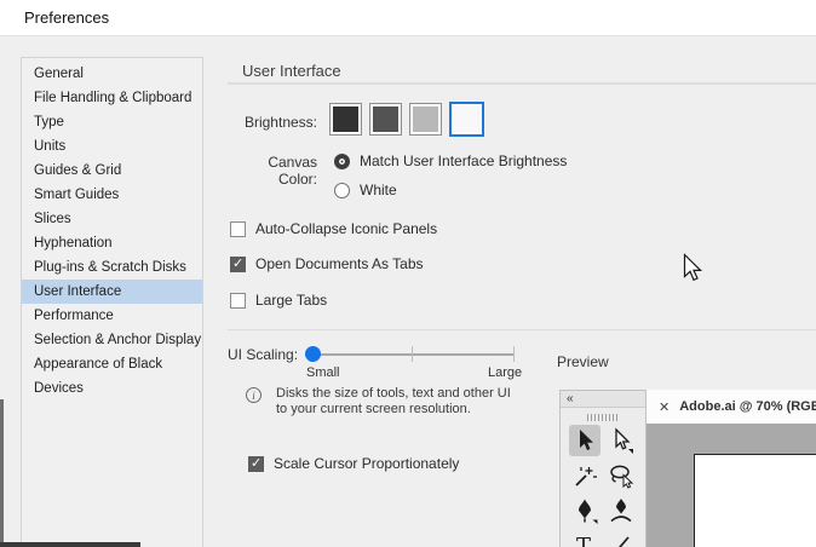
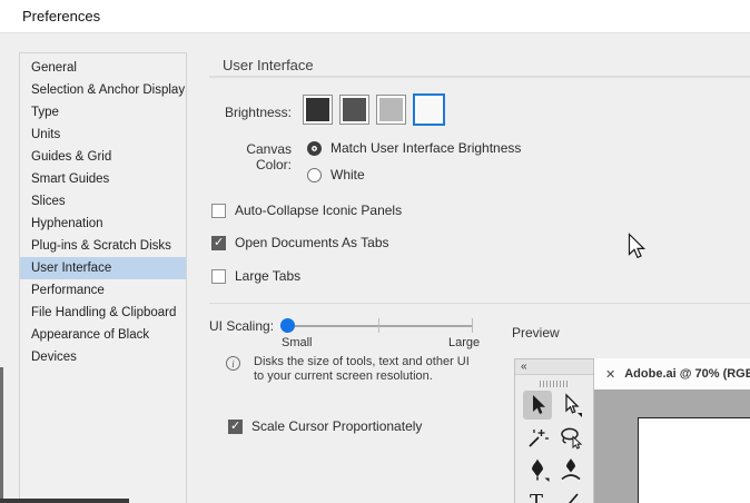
  Preferences
  General
- File Handling & Clipboard
+ Selection & Anchor Display
  Type
  Units
  Guides & Grid
  Smart Guides
  Slices
  Hyphenation
  Plug-ins & Scratch Disks
  User Interface
  Performance
- Selection & Anchor Display
+ File Handling & Clipboard
  Appearance of Black
  Devices
  User Interface
  Brightness:
  Canvas Color:
  Match User Interface Brightness
  White
  Auto-Collapse Iconic Panels
  Open Documents As Tabs
  Large Tabs
  UI Scaling:
  Small
  Large
  Preview
  i
  Disks the size of tools, text and other UI
  to your current screen resolution.
  Scale Cursor Proportionately
  «
  ✕
  Adobe.ai @ 70% (RG
